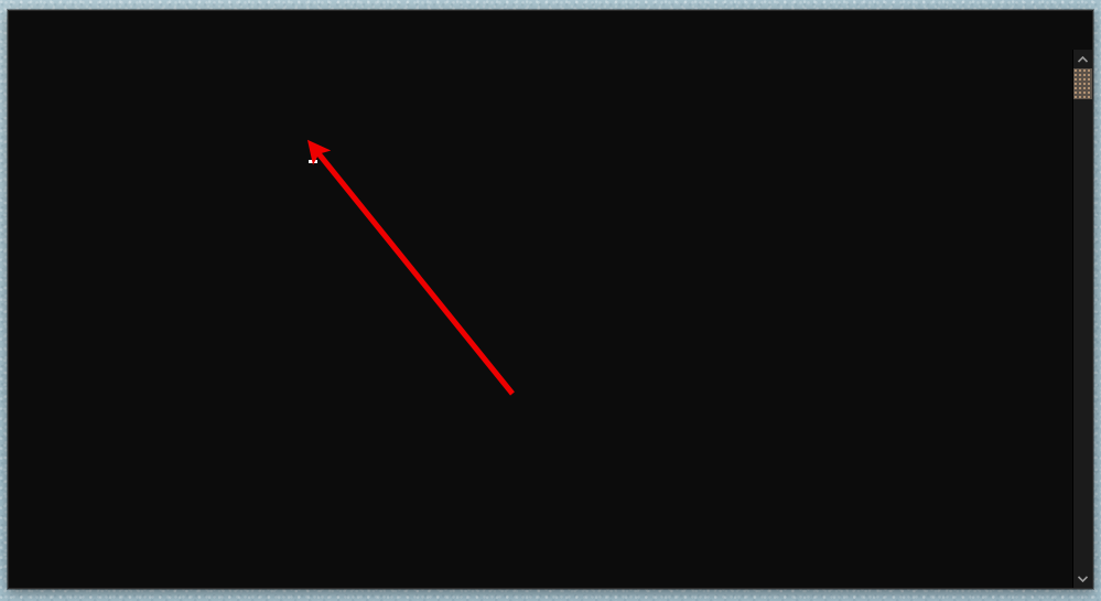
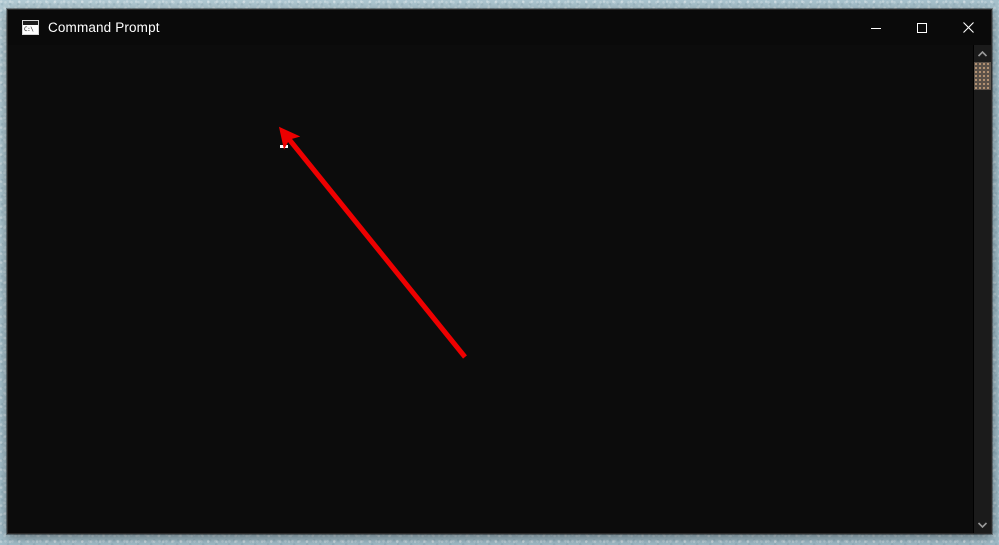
+ Command Prompt
